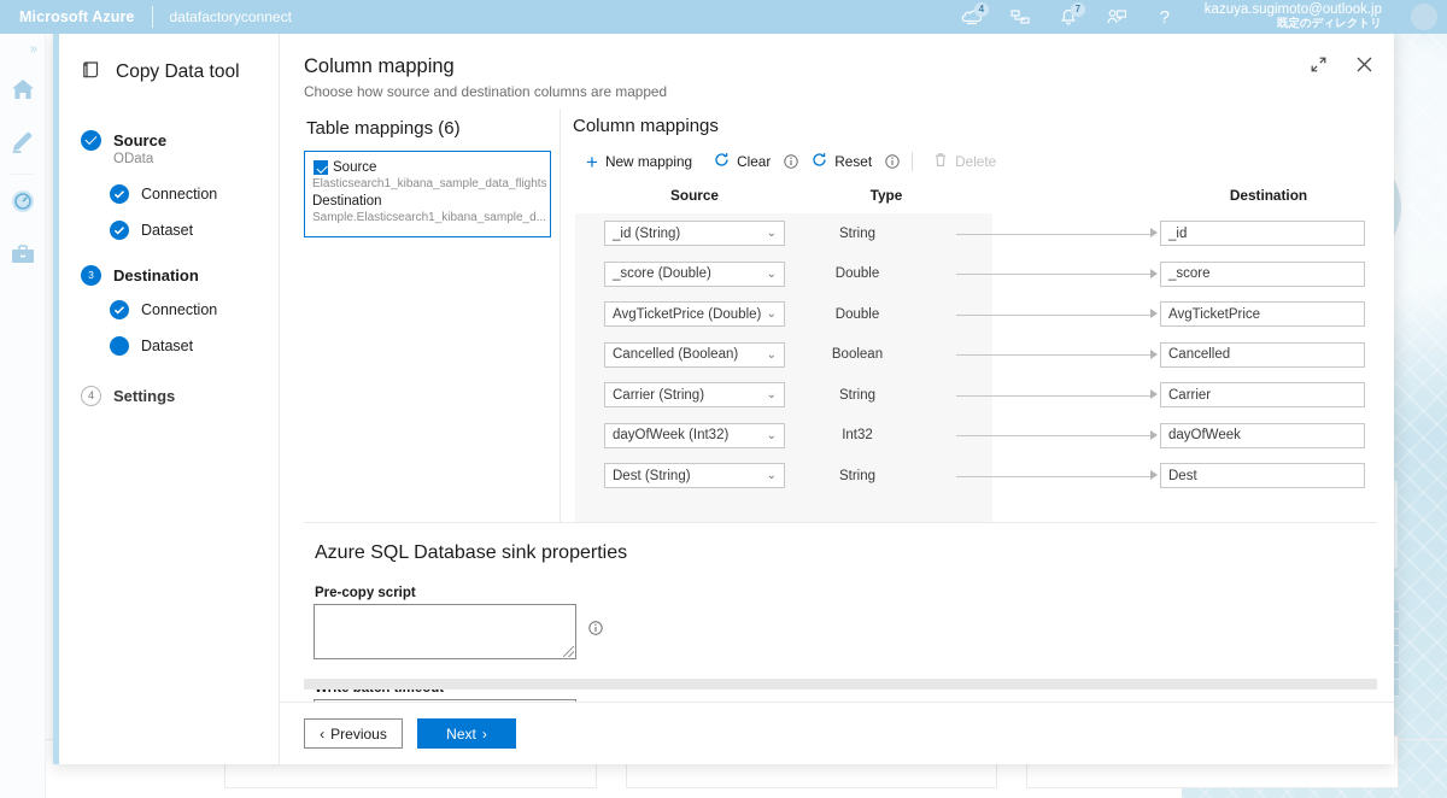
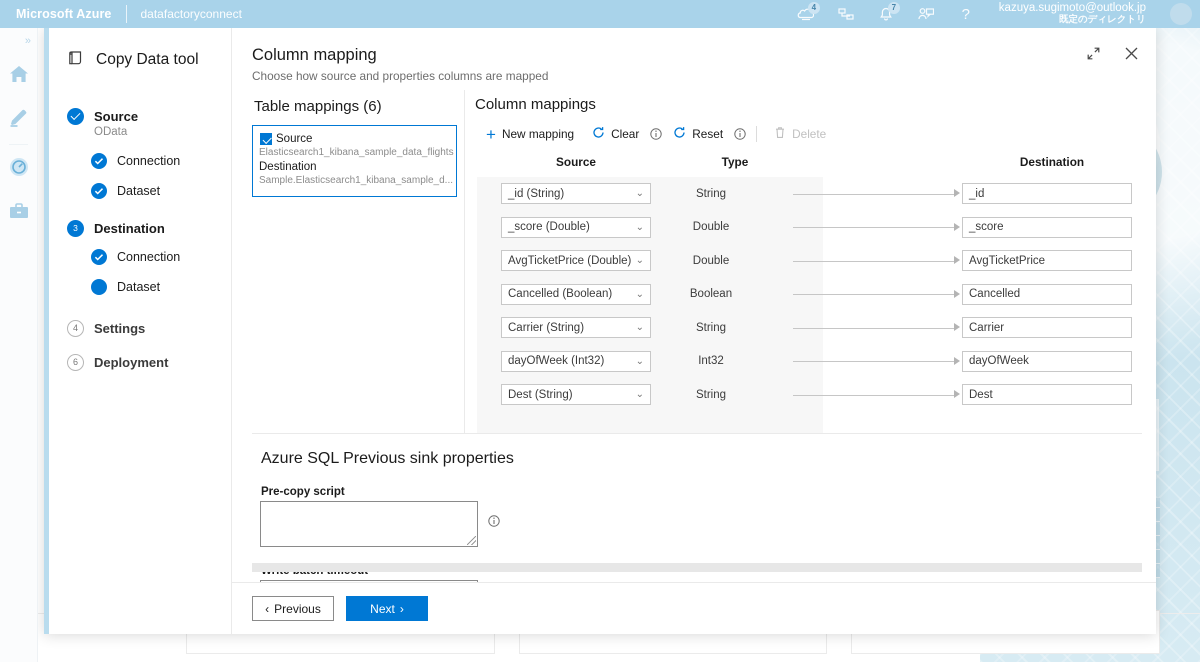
  Microsoft Azure
  datafactoryconnect
  4
  7
  ?
  kazuya.sugimoto@outlook.jp
  既定のディレクトリ
  »
  Copy Data tool
  Source
  OData
  Connection
  Dataset
  3
  Destination
  Connection
  Dataset
  4
  Settings
+ 6
+ Deployment
  Column mapping
- Choose how source and destination columns are mapped
+ Choose how source and properties columns are mapped
  Table mappings (6)
  Source
  Elasticsearch1_kibana_sample_data_flight
  Destination
  Sample.Elasticsearch1_kibana_sample_d..
  Column mappings
  +
  New mapping
  Clear
  Reset
  Delete
  Source
  Type
  Destination
  _id (String)
  ⌄
  String
  _id
  _score (Double)
  ⌄
  Double
  _score
  AvgTicketPrice (Double)
  ⌄
  Double
  AvgTicketPrice
  Cancelled (Boolean)
  ⌄
  Boolean
  Cancelled
  Carrier (String)
  ⌄
  String
  Carrier
  dayOfWeek (Int32)
  ⌄
  Int32
  dayOfWeek
  Dest (String)
  ⌄
  String
  Dest
- Azure SQL Database sink properties
+ Azure SQL Previous sink properties
  Pre-copy script
  ‹
  Previous
  Next
  ›
